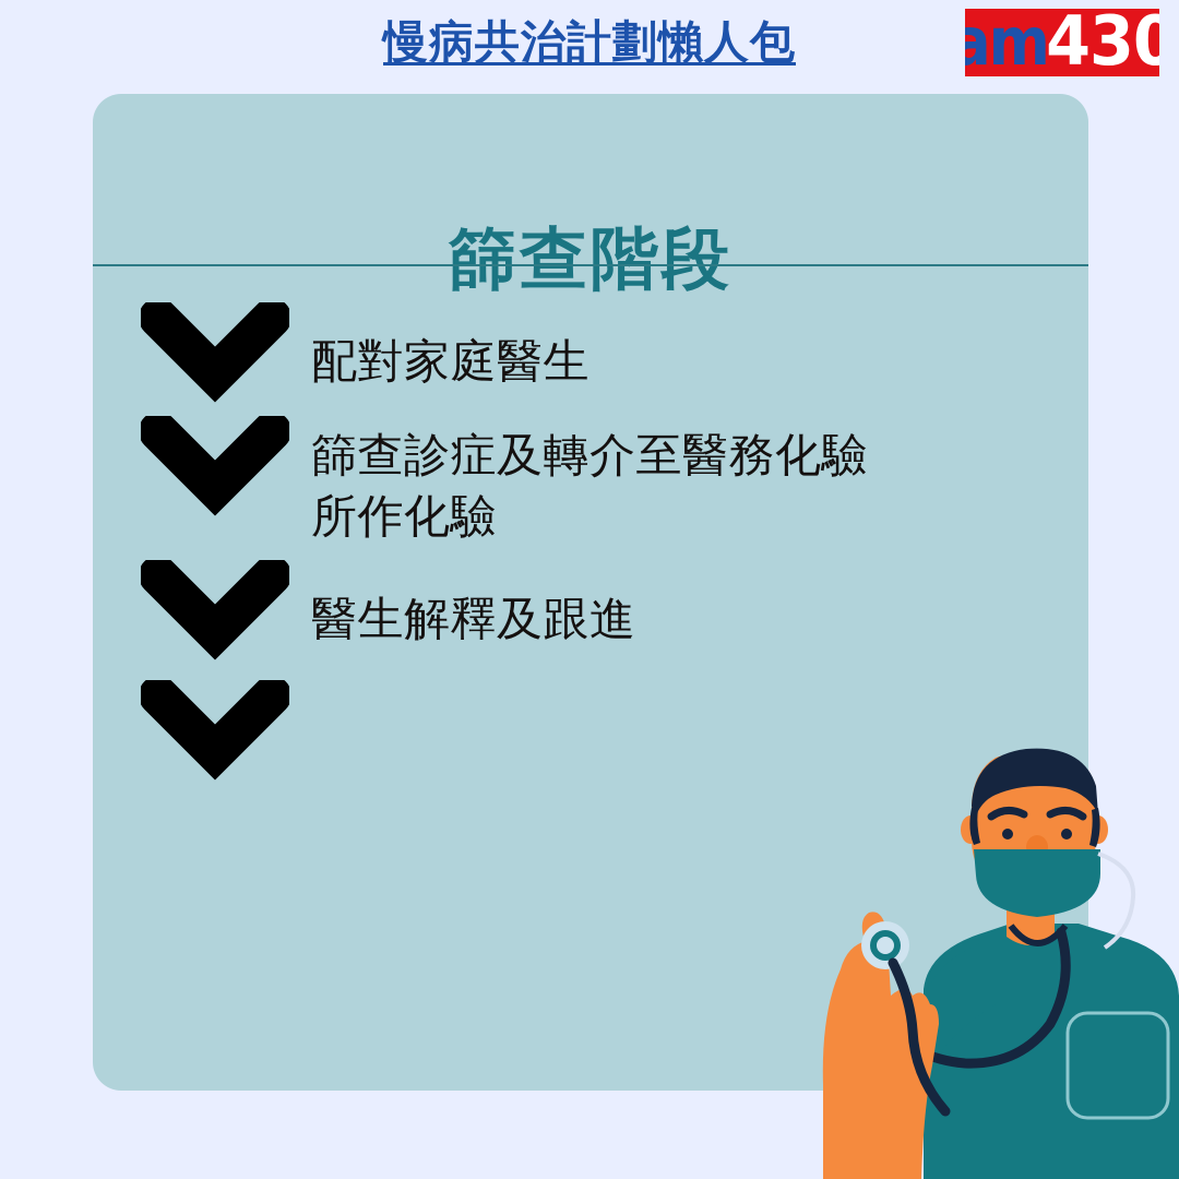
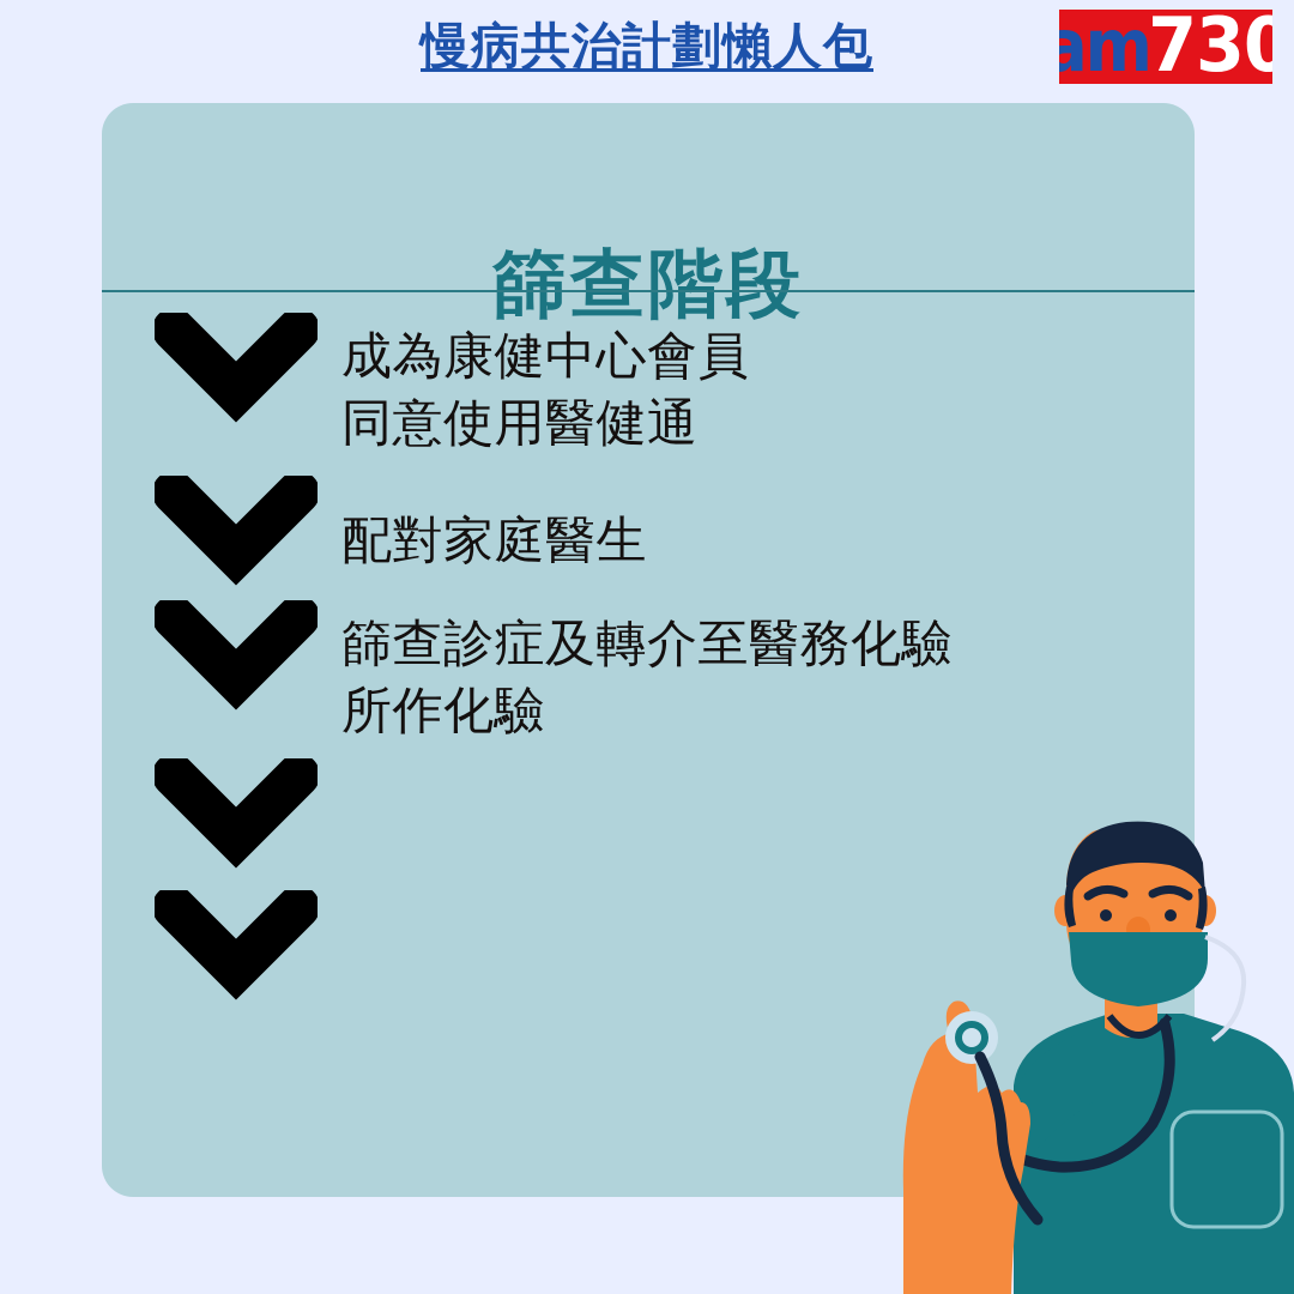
  慢病共治計劃懶人包
  am
- 430
+ 730
  篩查階段
+ 成為康健中心會員
+ 同意使用醫健通
  配對家庭醫生
  篩查診症及轉介至醫務化驗
  所作化驗
- 醫生解釋及跟進
